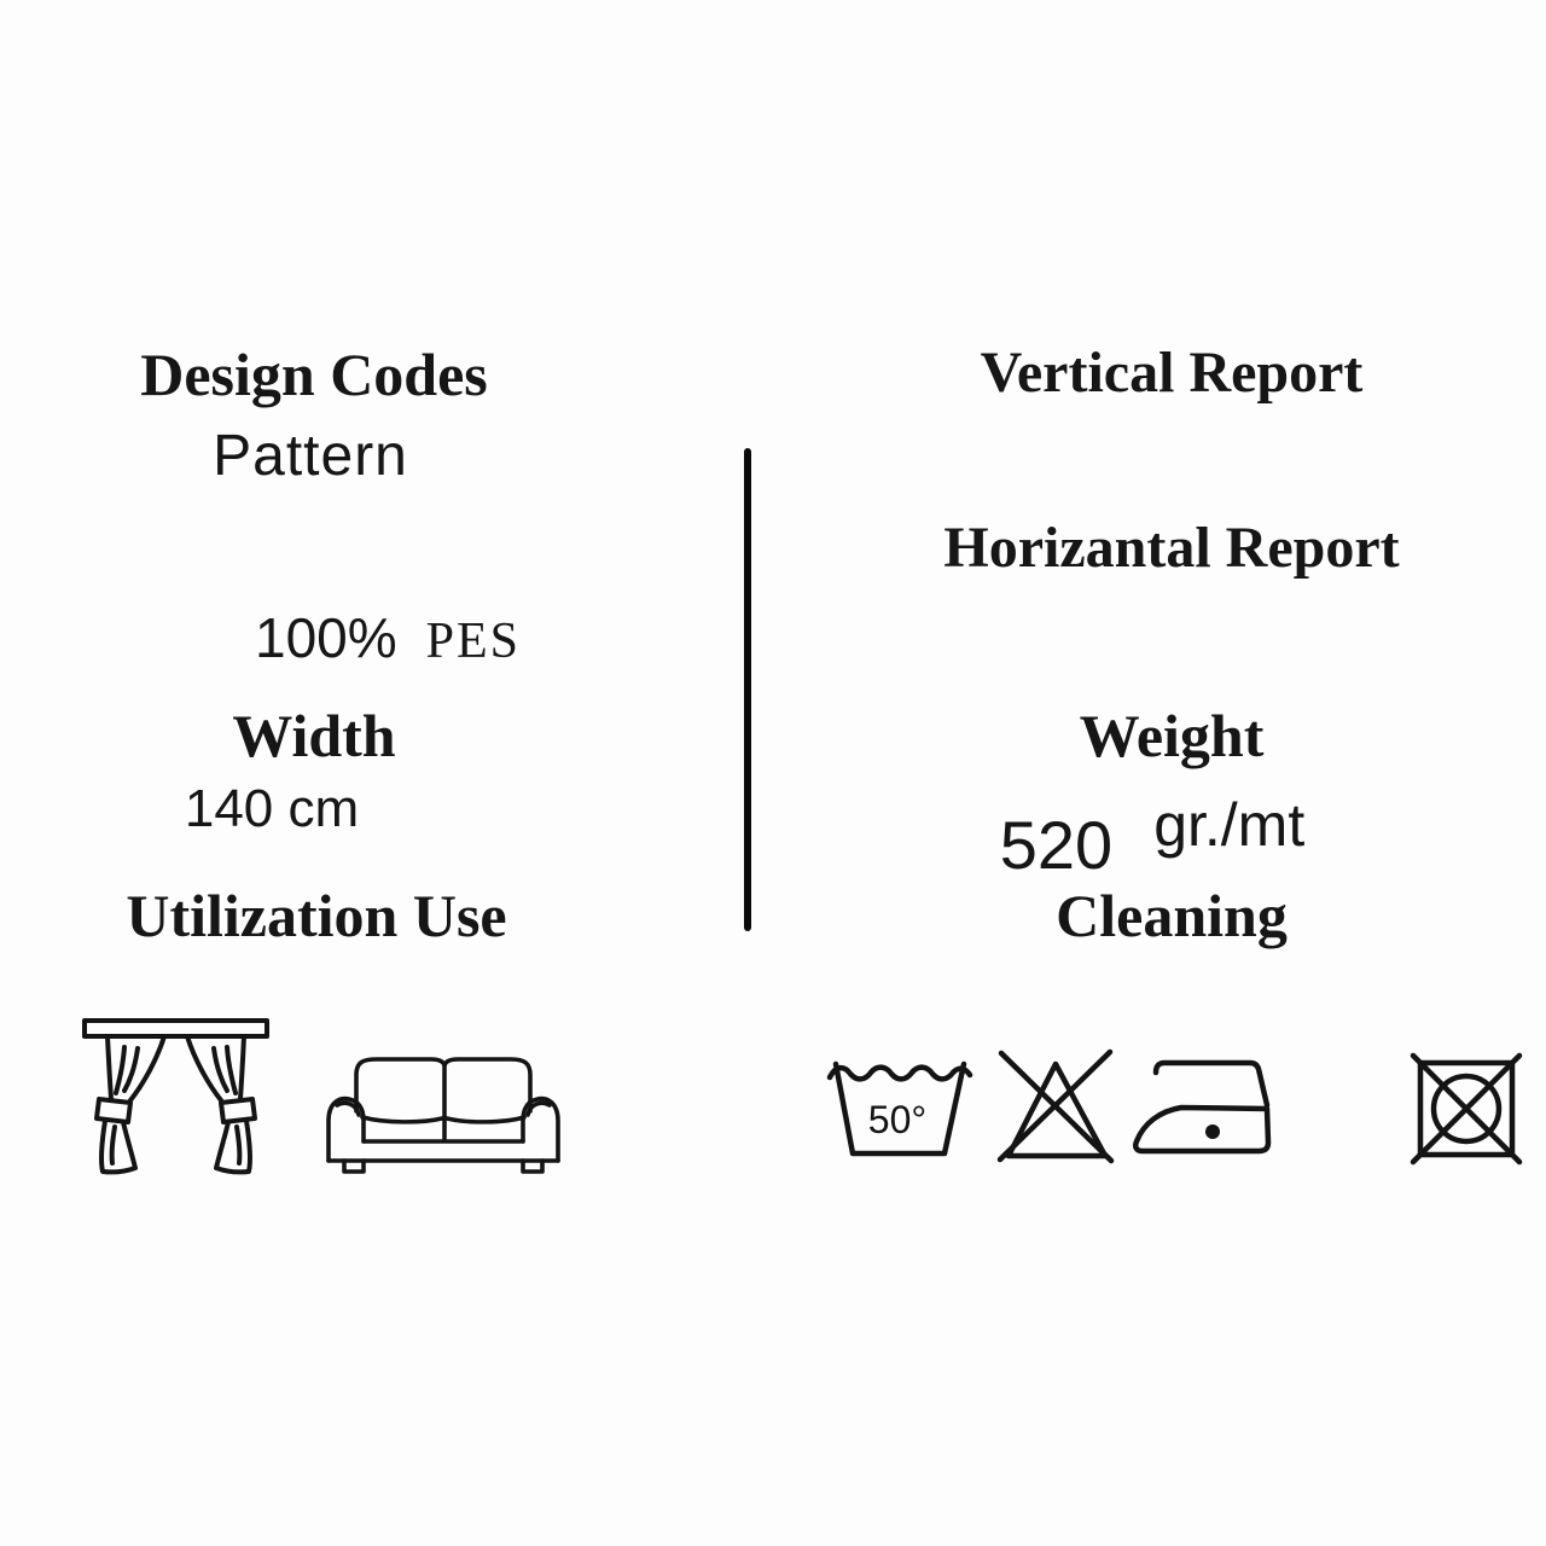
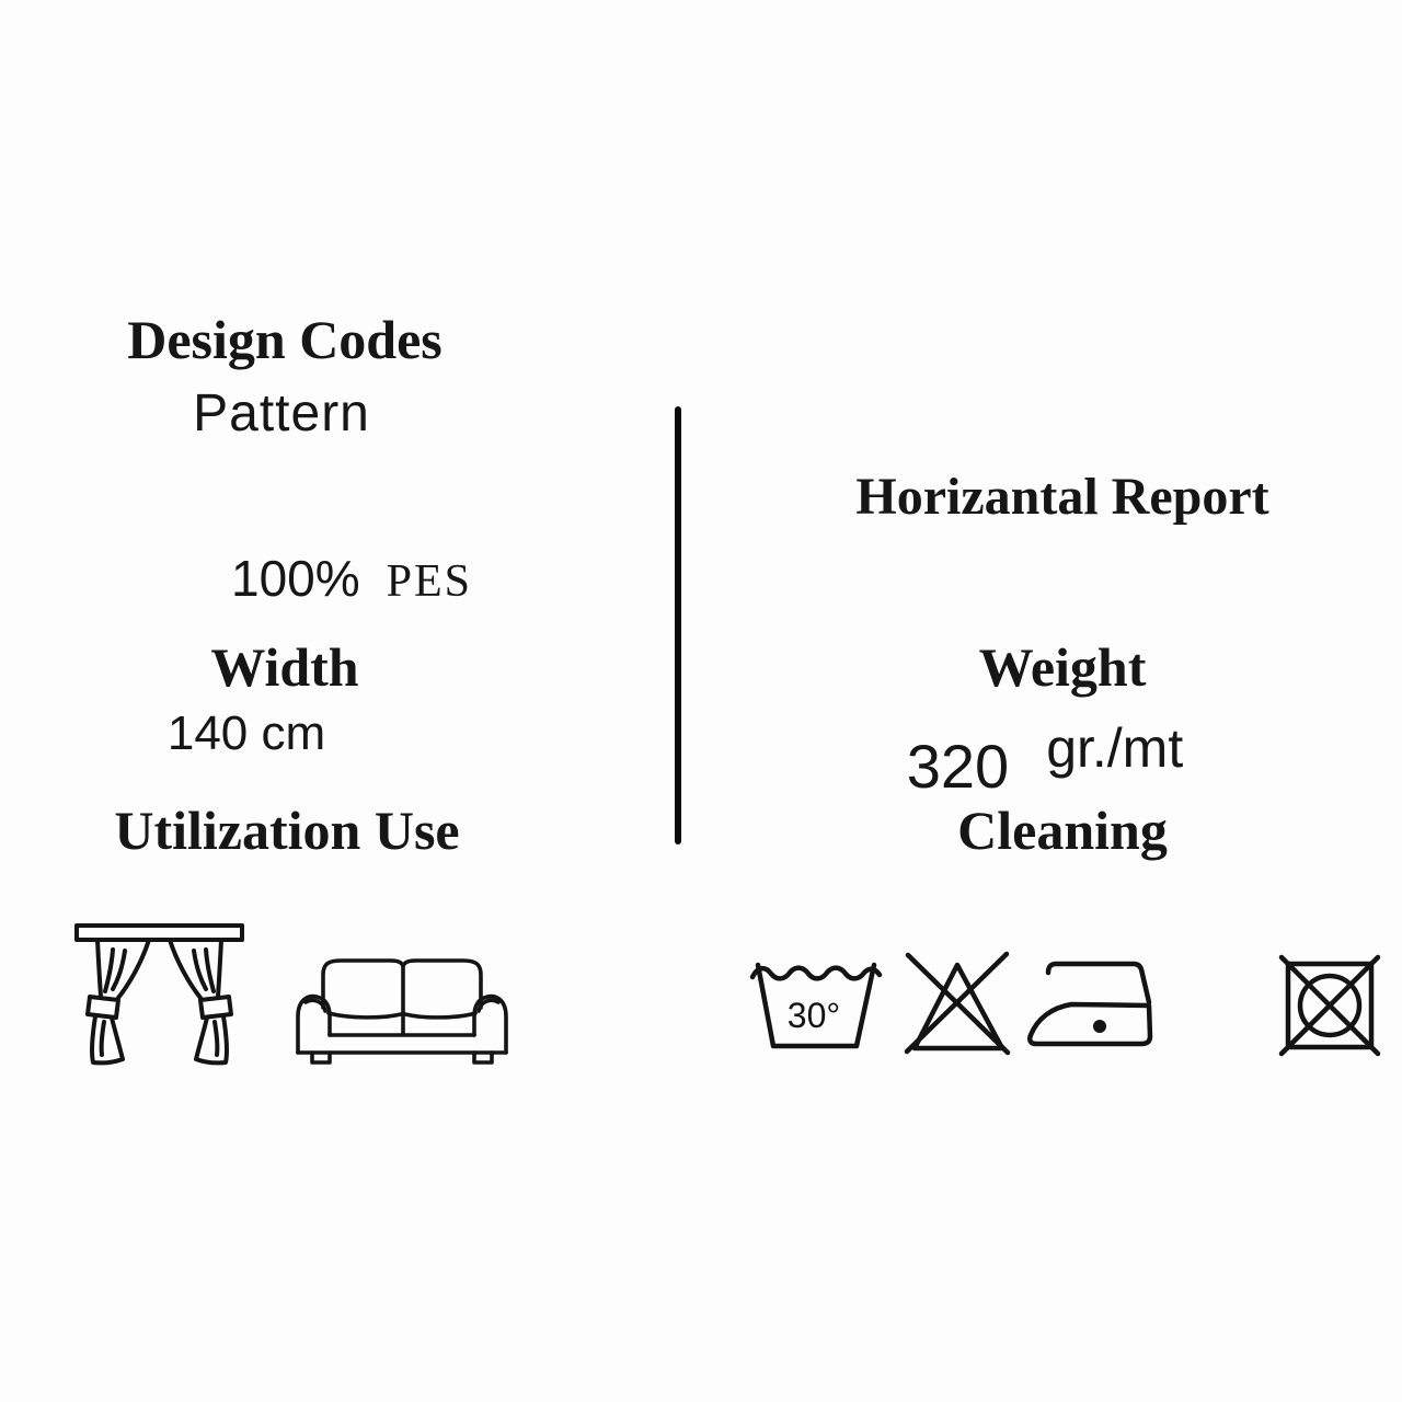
  Design Codes
  Pattern
  100%
  PES
  Width
  140 cm
  Utilization Use
- Vertical Report
  Horizantal Report
  Weight
- 520
+ 320
  gr./mt
  Cleaning
- 50°
+ 30°
